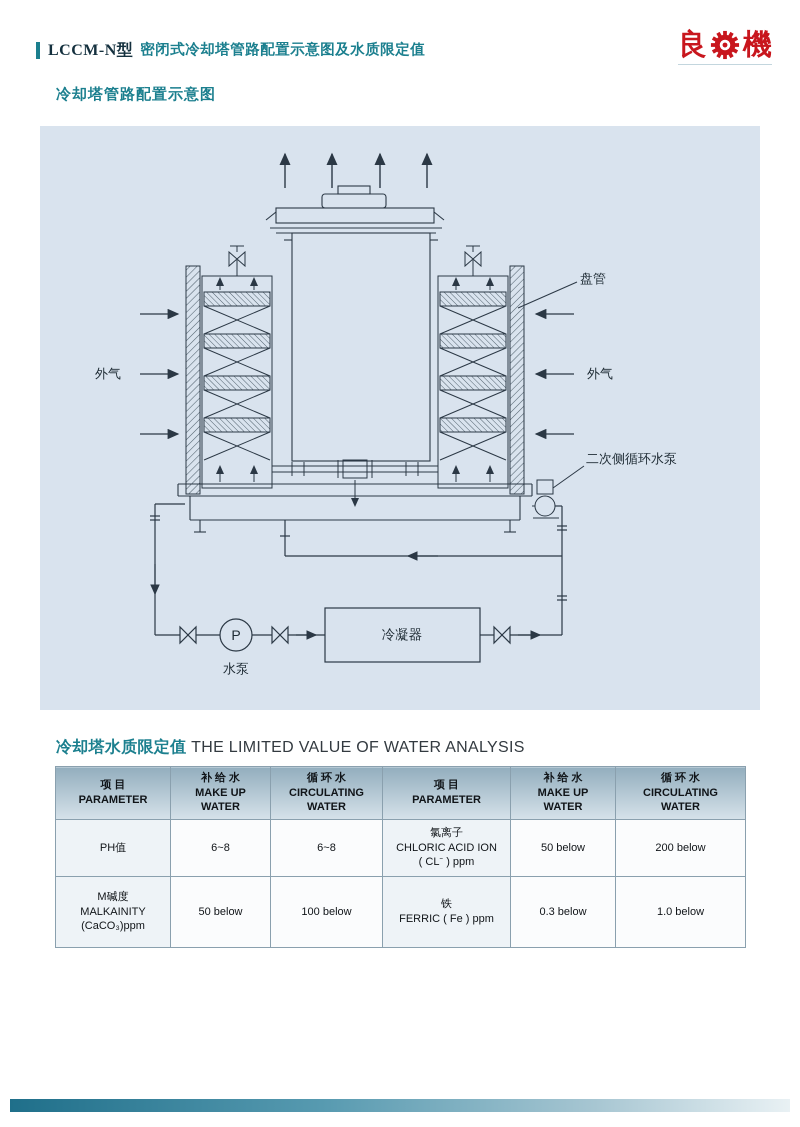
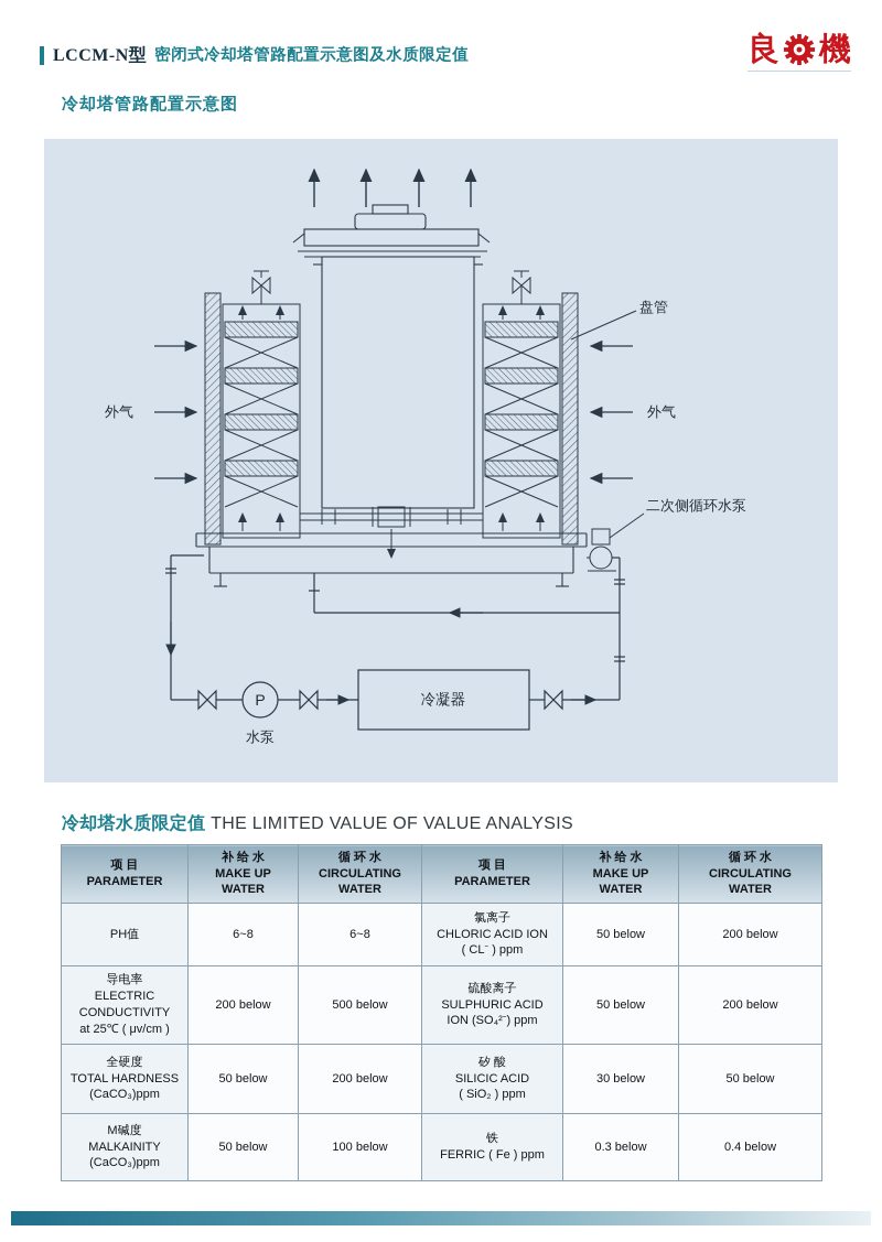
  LCCM-N型
  密闭式冷却塔管路配置示意图及水质限定值
  良
  機
  冷却塔管路配置示意图
  盘管
  外气
  外气
  二次侧循环水泵
  P
  水泵
  冷凝器
- 冷却塔水质限定值 THE LIMITED VALUE OF WATER ANALYSIS
+ 冷却塔水质限定值 THE LIMITED VALUE OF VALUE ANALYSIS
  项 目 PARAMETER	补 给 水 MAKE UP WATER	循 环 水 CIRCULATING WATER	项 目 PARAMETER	补 给 水 MAKE UP WATER	循 环 水 CIRCULATING WATER
  PH值	6~8	6~8	氯离子 CHLORIC ACID ION ( CL⁻ ) ppm	50 below	200 below
+ 导电率 ELECTRIC CONDUCTIVITY at 25℃ ( μv/cm )	200 below	500 below	硫酸离子 SULPHURIC ACID ION (SO₄²⁻) ppm	50 below	200 below
+ 全硬度 TOTAL HARDNESS (CaCO₃)ppm	50 below	200 below	矽 酸 SILICIC ACID ( SiO₂ ) ppm	30 below	50 below
- M碱度 MALKAINITY (CaCO₃)ppm	50 below	100 below	铁 FERRIC ( Fe ) ppm	0.3 below	1.0 below
+ M碱度 MALKAINITY (CaCO₃)ppm	50 below	100 below	铁 FERRIC ( Fe ) ppm	0.3 below	0.4 below
